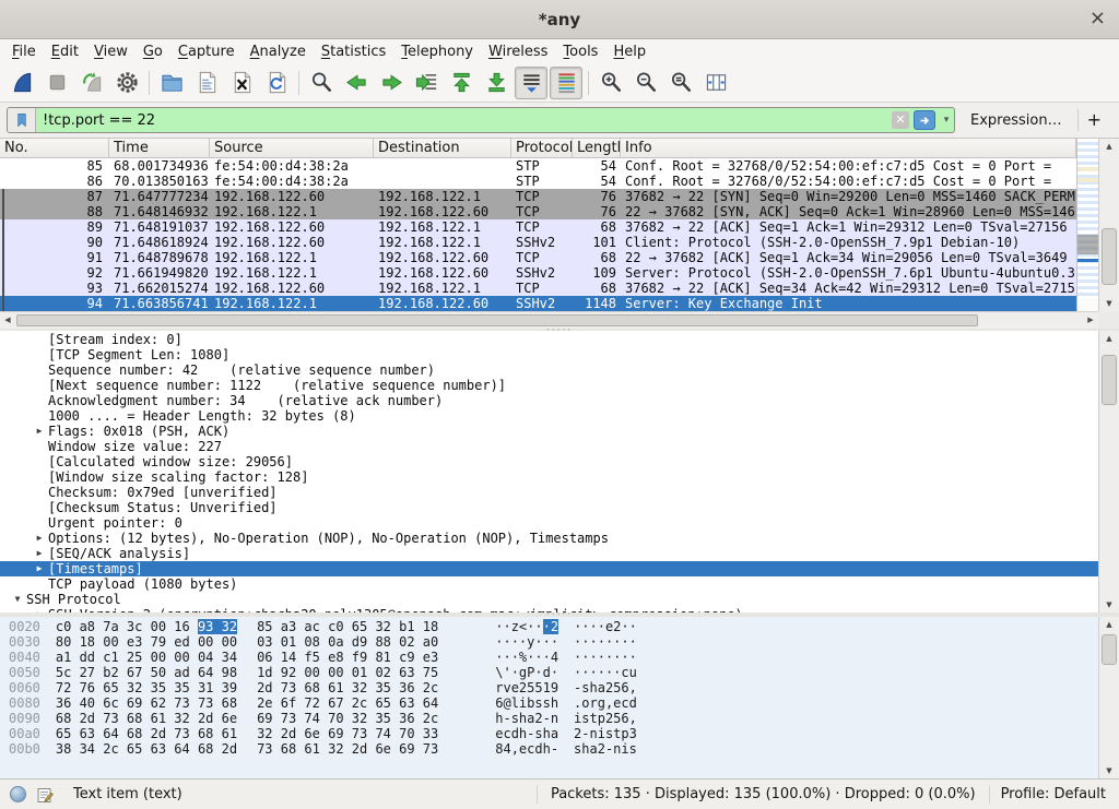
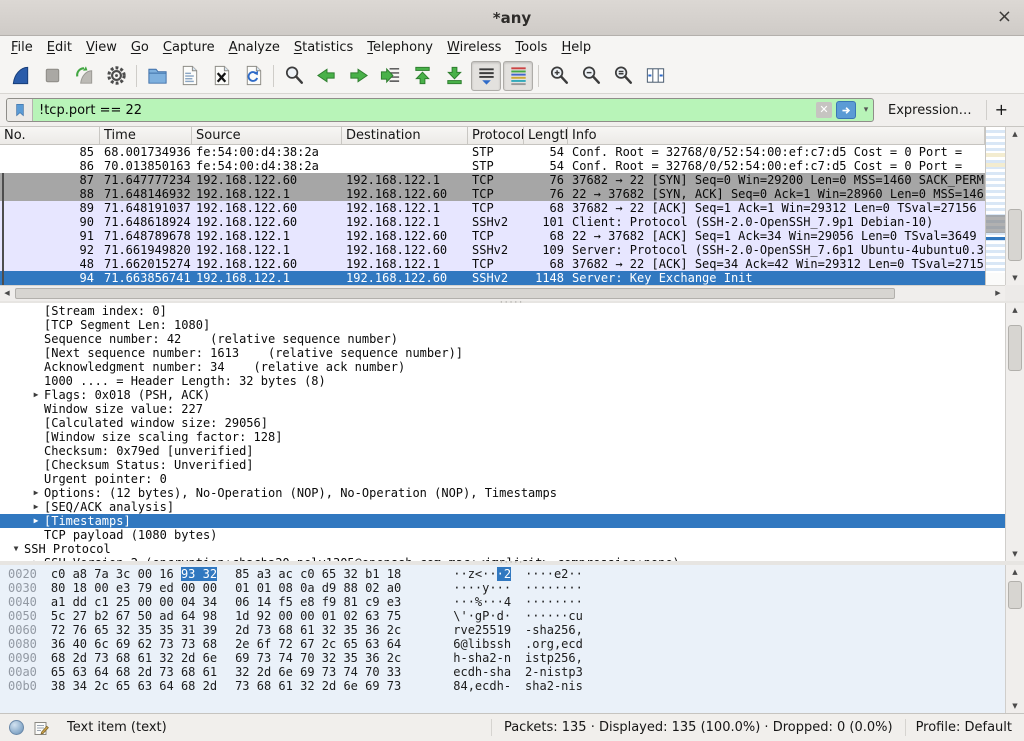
  *any
  ×
  File
  Edit
  View
  Go
  Capture
  Analyze
  Statistics
  Telephony
  Wireless
  Tools
  Help
  !tcp.port == 22
  ✕
  ▾
  Expression…
  +
  No.
  Time
  Source
  Destination
  Protocol
  Lengt
  Info
  85
  68.001734936
  fe:54:00:d4:38:2a
  STP
  54
  Conf. Root = 32768/0/52:54:00:ef:c7:d5 Cost = 0 Port =
  86
  70.013850163
  fe:54:00:d4:38:2a
  STP
  54
  Conf. Root = 32768/0/52:54:00:ef:c7:d5 Cost = 0 Port =
  87
  71.647777234
  192.168.122.60
  192.168.122.1
  TCP
  76
  37682 → 22 [SYN] Seq=0 Win=29200 Len=0 MSS=1460 SACK_PERM
  88
  71.648146932
  192.168.122.1
  192.168.122.60
  TCP
  76
  22 → 37682 [SYN, ACK] Seq=0 Ack=1 Win=28960 Len=0 MSS=146
  89
  71.648191037
  192.168.122.60
  192.168.122.1
  TCP
  68
  37682 → 22 [ACK] Seq=1 Ack=1 Win=29312 Len=0 TSval=27156
  90
  71.648618924
  192.168.122.60
  192.168.122.1
  SSHv2
  101
  Client: Protocol (SSH-2.0-OpenSSH_7.9p1 Debian-10)
  91
  71.648789678
  192.168.122.1
  192.168.122.60
  TCP
  68
  22 → 37682 [ACK] Seq=1 Ack=34 Win=29056 Len=0 TSval=3649
  92
  71.661949820
  192.168.122.1
  192.168.122.60
  SSHv2
  109
  Server: Protocol (SSH-2.0-OpenSSH_7.6p1 Ubuntu-4ubuntu0.3
- 93
+ 48
  71.662015274
  192.168.122.60
  192.168.122.1
  TCP
  68
  37682 → 22 [ACK] Seq=34 Ack=42 Win=29312 Len=0 TSval=2715
  94
  71.663856741
  192.168.122.1
  192.168.122.60
  SSHv2
  1148
  Server: Key Exchange Init
  ▲
  ▼
  ◀
  ▶
  [Stream index: 0]
  [TCP Segment Len: 1080]
  Sequence number: 42 (relative sequence number)
- [Next sequence number: 1122 (relative sequence number)]
+ [Next sequence number: 1613 (relative sequence number)]
  Acknowledgment number: 34 (relative ack number)
  1000 .... = Header Length: 32 bytes (8)
  ▶
  Flags: 0x018 (PSH, ACK)
  Window size value: 227
  [Calculated window size: 29056]
  [Window size scaling factor: 128]
  Checksum: 0x79ed [unverified]
  [Checksum Status: Unverified]
  Urgent pointer: 0
  ▶
  Options: (12 bytes), No-Operation (NOP), No-Operation (NOP), Timestamps
  ▶
  [SEQ/ACK analysis]
  ▶
  [Timestamps]
  TCP payload (1080 bytes)
  ▼
  SSH Protocol
  ▲
  ▼
  ·····
  0020 c0 a8 7a 3c 00 16 93 32 85 a3 ac c0 65 32 b1 18 ··z<···2 ····e2··
- 0030 80 18 00 e3 79 ed 00 00 03 01 08 0a d9 88 02 a0 ····y··· ········
+ 0030 80 18 00 e3 79 ed 00 00 01 01 08 0a d9 88 02 a0 ····y··· ········
  0040 a1 dd c1 25 00 00 04 34 06 14 f5 e8 f9 81 c9 e3 ···%···4 ········
  0050 5c 27 b2 67 50 ad 64 98 1d 92 00 00 01 02 63 75 \'·gP·d· ······cu
  0060 72 76 65 32 35 35 31 39 2d 73 68 61 32 35 36 2c rve25519 -sha256,
  0080 36 40 6c 69 62 73 73 68 2e 6f 72 67 2c 65 63 64 6@libssh .org,ecd
  0090 68 2d 73 68 61 32 2d 6e 69 73 74 70 32 35 36 2c h-sha2-n istp256,
  00a0 65 63 64 68 2d 73 68 61 32 2d 6e 69 73 74 70 33 ecdh-sha 2-nistp3
  00b0 38 34 2c 65 63 64 68 2d 73 68 61 32 2d 6e 69 73 84,ecdh- sha2-nis
  ▲
  ▼
  Text item (text)
  Packets: 135 · Displayed: 135 (100.0%) · Dropped: 0 (0.0%)
  Profile: Default
